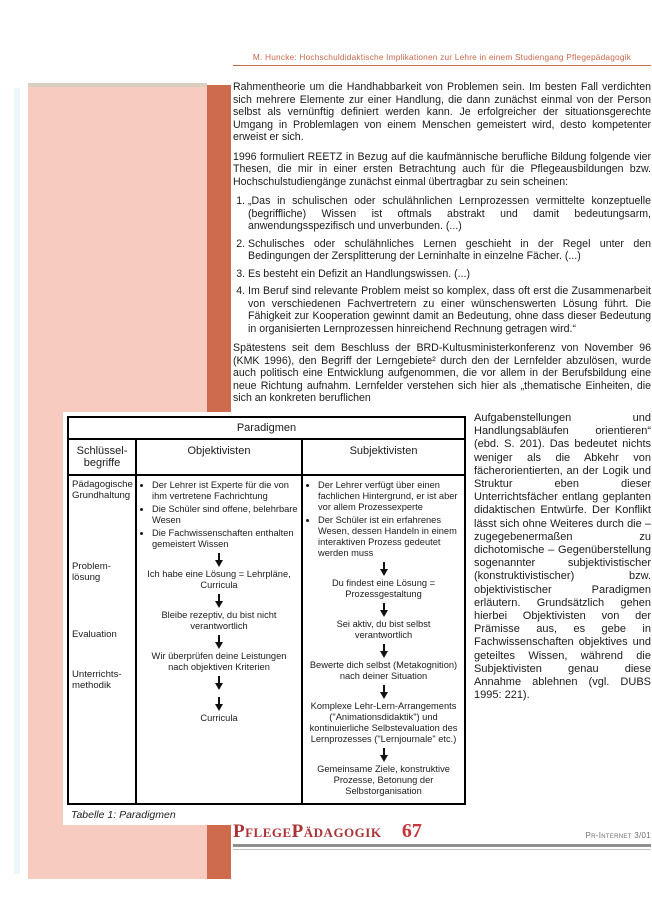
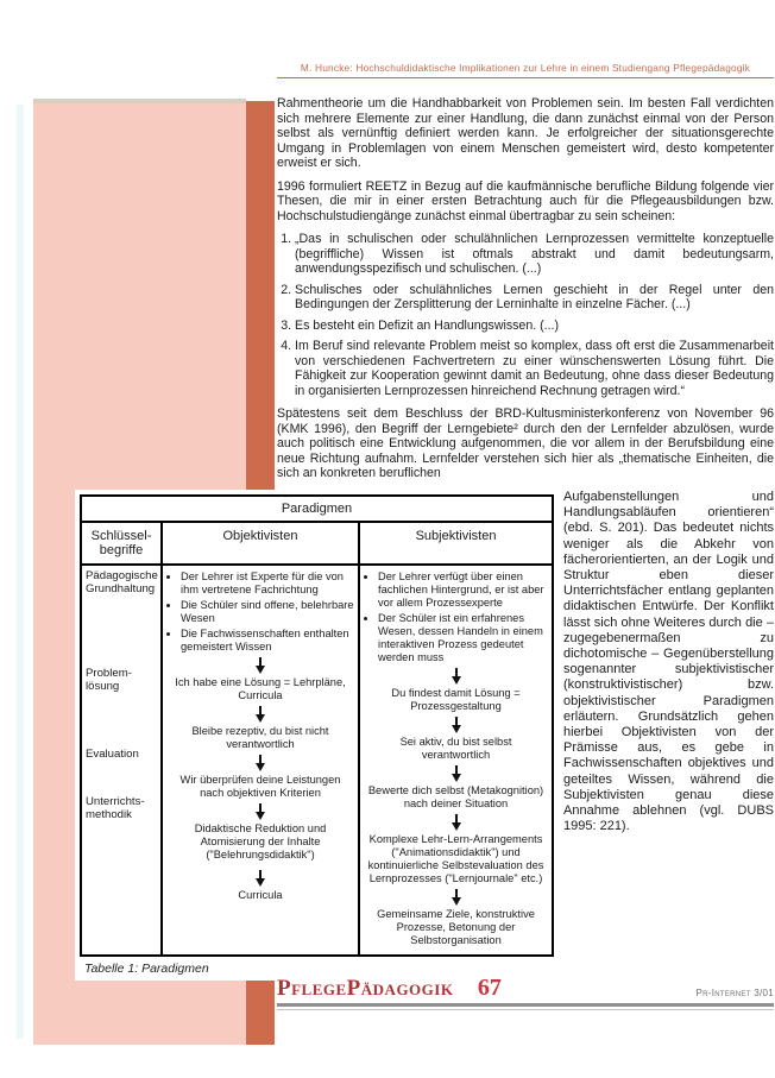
  M. Huncke: Hochschuldidaktische Implikationen zur Lehre in einem Studiengang Pflegepädagogik
  Rahmentheorie um die Handhabbarkeit von Problemen sein. Im besten Fall verdichten sich mehrere Elemente zur einer Handlung, die dann zunächst einmal von der Person selbst als vernünftig definiert werden kann. Je erfolgreicher der situationsgerechte Umgang in Problemlagen von einem Menschen gemeistert wird, desto kompetenter erweist er sich.
  1996 formuliert REETZ in Bezug auf die kaufmännische berufliche Bildung folgende vier Thesen, die mir in einer ersten Betrachtung auch für die Pflegeausbildungen bzw. Hochschulstudiengänge zunächst einmal übertragbar zu sein scheinen:
- „Das in schulischen oder schulähnlichen Lernprozessen vermittelte konzeptuelle (begriffliche) Wissen ist oftmals abstrakt und damit bedeutungsarm, anwendungsspezifisch und unverbunden. (...)
+ „Das in schulischen oder schulähnlichen Lernprozessen vermittelte konzeptuelle (begriffliche) Wissen ist oftmals abstrakt und damit bedeutungsarm, anwendungsspezifisch und schulischen. (...)
  Schulisches oder schulähnliches Lernen geschieht in der Regel unter den Bedingungen der Zersplitterung der Lerninhalte in einzelne Fächer. (...)
  Es besteht ein Defizit an Handlungswissen. (...)
  Im Beruf sind relevante Problem meist so komplex, dass oft erst die Zusammenarbeit von verschiedenen Fachvertretern zu einer wünschenswerten Lösung führt. Die Fähigkeit zur Kooperation gewinnt damit an Bedeutung, ohne dass dieser Bedeutung in organisierten Lernprozessen hinreichend Rechnung getragen wird.“
  Spätestens seit dem Beschluss der BRD-Kultusministerkonferenz von November 96 (KMK 1996), den Begriff der Lerngebiete² durch den der Lernfelder abzulösen, wurde auch politisch eine Entwicklung aufgenommen, die vor allem in der Berufsbildung eine neue Richtung aufnahm. Lernfelder verstehen sich hier als „thematische Einheiten, die sich an konkreten beruflichen
  Paradigmen
  Schlüssel- begriffe
  Objektivisten
  Subjektivisten
  Pädagogische Grundhaltung
  Problem- lösung
  Evaluation
  Unterrichts- methodik
  Der Lehrer ist Experte für die von ihm vertretene Fachrichtung
  Die Schüler sind offene, belehrbare Wesen
  Die Fachwissenschaften enthalten gemeistert Wissen
  Ich habe eine Lösung = Lehrpläne, Curricula
  Bleibe rezeptiv, du bist nicht verantwortlich
  Wir überprüfen deine Leistungen nach objektiven Kriterien
+ Didaktische Reduktion und Atomisierung der Inhalte ("Belehrungsdidaktik")
  Curricula
  Der Lehrer verfügt über einen fachlichen Hintergrund, er ist aber vor allem Prozessexperte
  Der Schüler ist ein erfahrenes Wesen, dessen Handeln in einem interaktiven Prozess gedeutet werden muss
- Du findest eine Lösung = Prozessgestaltung
+ Du findest damit Lösung = Prozessgestaltung
  Sei aktiv, du bist selbst verantwortlich
  Bewerte dich selbst (Metakognition) nach deiner Situation
  Komplexe Lehr-Lern-Arrangements ("Animationsdidaktik") und kontinuierliche Selbstevaluation des Lernprozesses ("Lernjournale" etc.)
  Gemeinsame Ziele, konstruktive Prozesse, Betonung der Selbstorganisation
  Tabelle 1: Paradigmen
  Aufgabenstellungen und Handlungsabläufen orientieren“ (ebd. S. 201). Das bedeutet nichts weniger als die Abkehr von fächerorientierten, an der Logik und Struktur eben dieser Unterrichtsfächer entlang geplanten didaktischen Entwürfe. Der Konflikt lässt sich ohne Weiteres durch die – zugegebenermaßen zu dichotomische – Gegenüberstellung sogenannter subjektivistischer (konstruktivistischer) bzw. objektivistischer Paradigmen erläutern. Grundsätzlich gehen hierbei Objektivisten von der Prämisse aus, es gebe in Fachwissenschaften objektives und geteiltes Wissen, während die Subjektivisten genau diese Annahme ablehnen (vgl. DUBS 1995: 221).
  Pr-Internet 3/01
  PflegePädagogik 67
